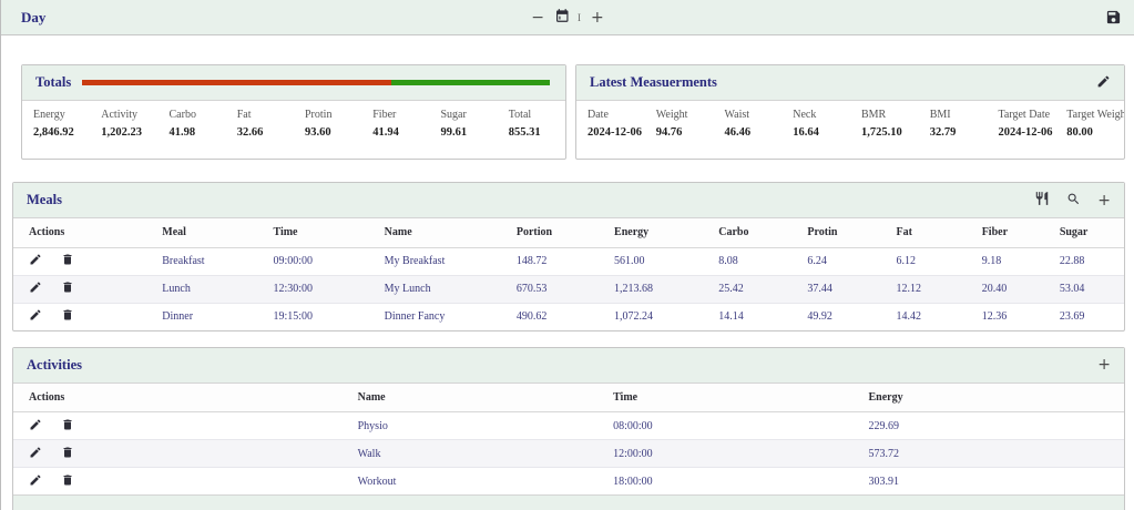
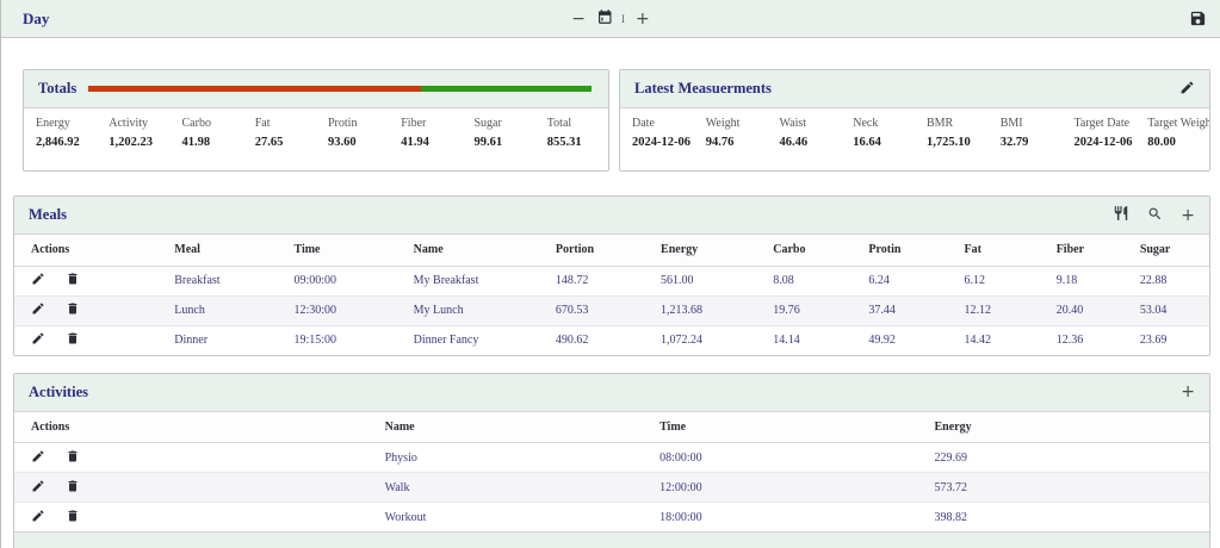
  Day
  −
  I
  +
  Totals
  Energy
  2,846.92
  Activity
  1,202.23
  Carbo
  41.98
  Fat
- 32.66
+ 27.65
  Protin
  93.60
  Fiber
  41.94
  Sugar
  99.61
  Total
  855.31
  Latest Measuerments
  Date
  2024-12-06
  Weight
  94.76
  Waist
  46.46
  Neck
  16.64
  BMR
  1,725.10
  BMI
  32.79
  Target Date
  2024-12-06
  Target Weigh
  80.00
  Meals
  +
  Actions	Meal	Time	Name	Portion	Energy	Carbo	Protin	Fat	Fiber	Sugar
  	Breakfast	09:00:00	My Breakfast	148.72	561.00	8.08	6.24	6.12	9.18	22.88
- 	Lunch	12:30:00	My Lunch	670.53	1,213.68	25.42	37.44	12.12	20.40	53.04
+ 	Lunch	12:30:00	My Lunch	670.53	1,213.68	19.76	37.44	12.12	20.40	53.04
  	Dinner	19:15:00	Dinner Fancy	490.62	1,072.24	14.14	49.92	14.42	12.36	23.69
  Activities
  +
  Actions	Name	Time	Energy
  	Physio	08:00:00	229.69
  	Walk	12:00:00	573.72
- 	Workout	18:00:00	303.91
+ 	Workout	18:00:00	398.82
